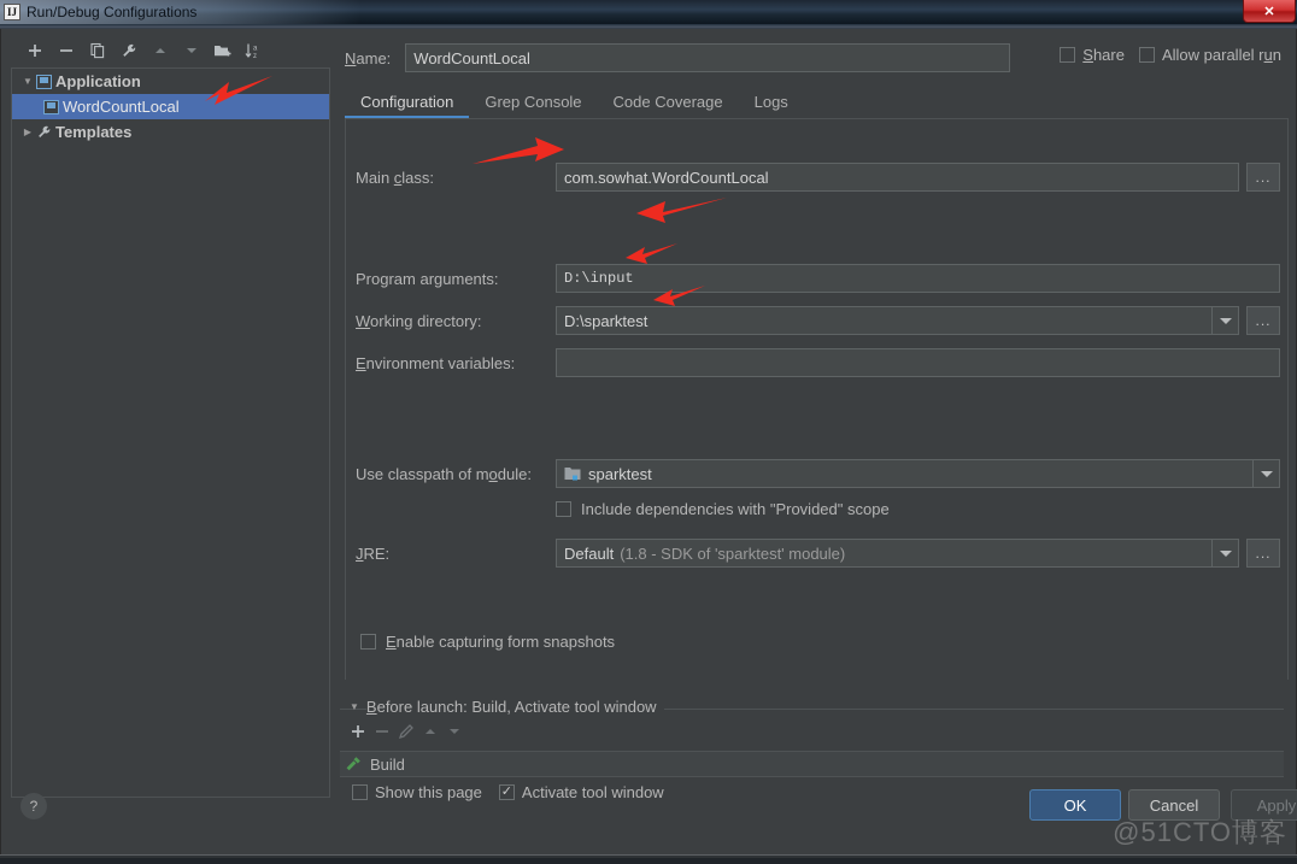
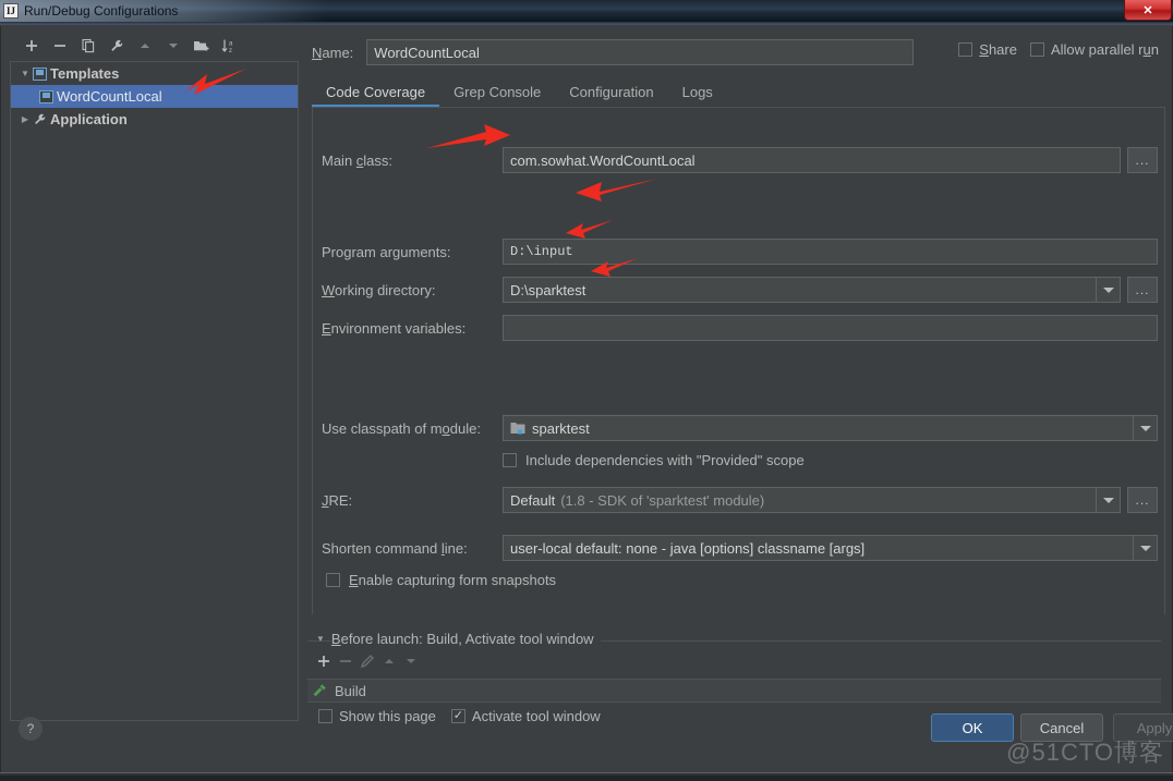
  IJ
  Run/Debug Configurations
  ✕
  ▼
- Application
+ Templates
  WordCountLocal
  ▶
- Templates
+ Application
  Name:
  WordCountLocal
  Share
  Allow parallel run
- Configuration
+ Code Coverage
  Grep Console
- Code Coverage
+ Configuration
  Logs
  Main class:
  com.sowhat.WordCountLocal
  ...
  Program arguments:
  D:\input
  Working directory:
  D:\sparktest
  ...
  Environment variables:
  Use classpath of module:
  sparktest
  Include dependencies with "Provided" scope
  JRE:
  Default
  (1.8 - SDK of 'sparktest' module)
  ...
+ Shorten command line:
+ user-local default: none - java [options] classname [args]
  Enable capturing form snapshots
  ▼
  Before launch: Build, Activate tool window
  Build
  Show this page
  Activate tool window
  ?
  OK
  Cancel
  Apply
  @51CTO博客
